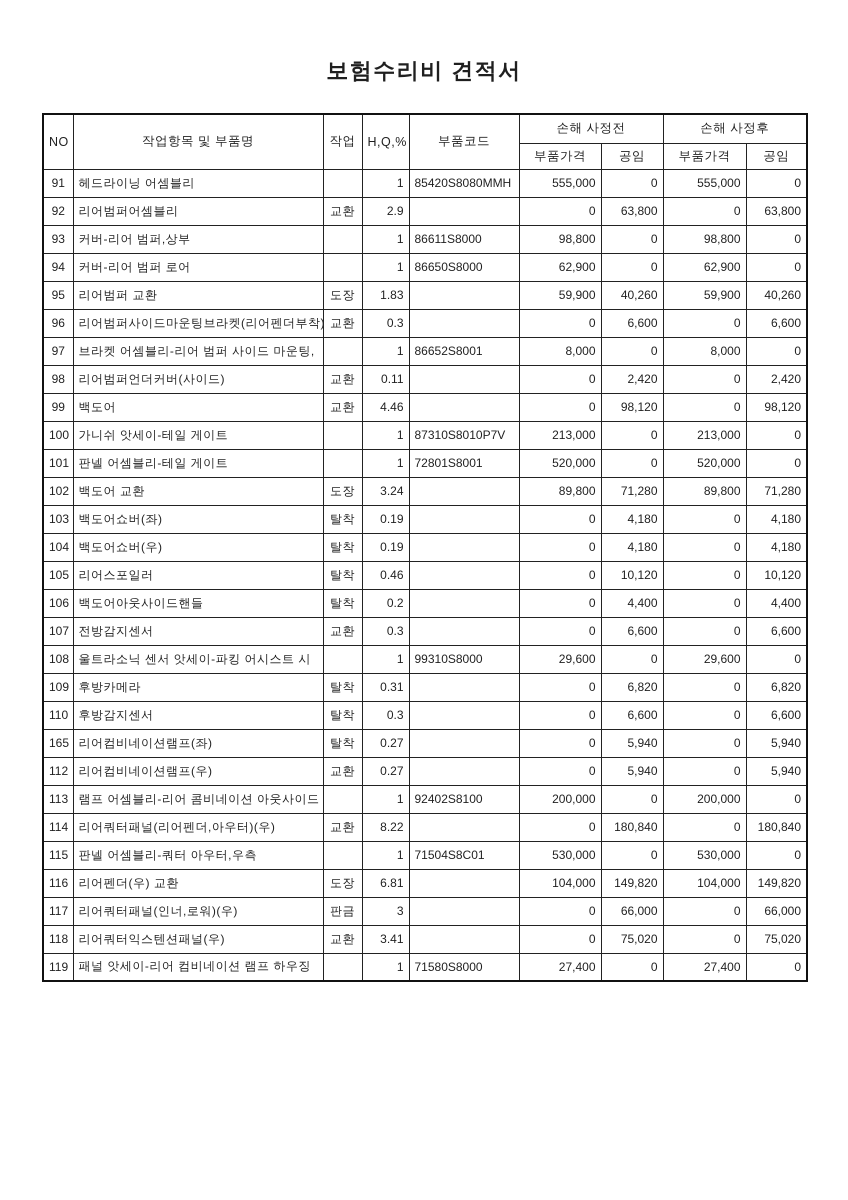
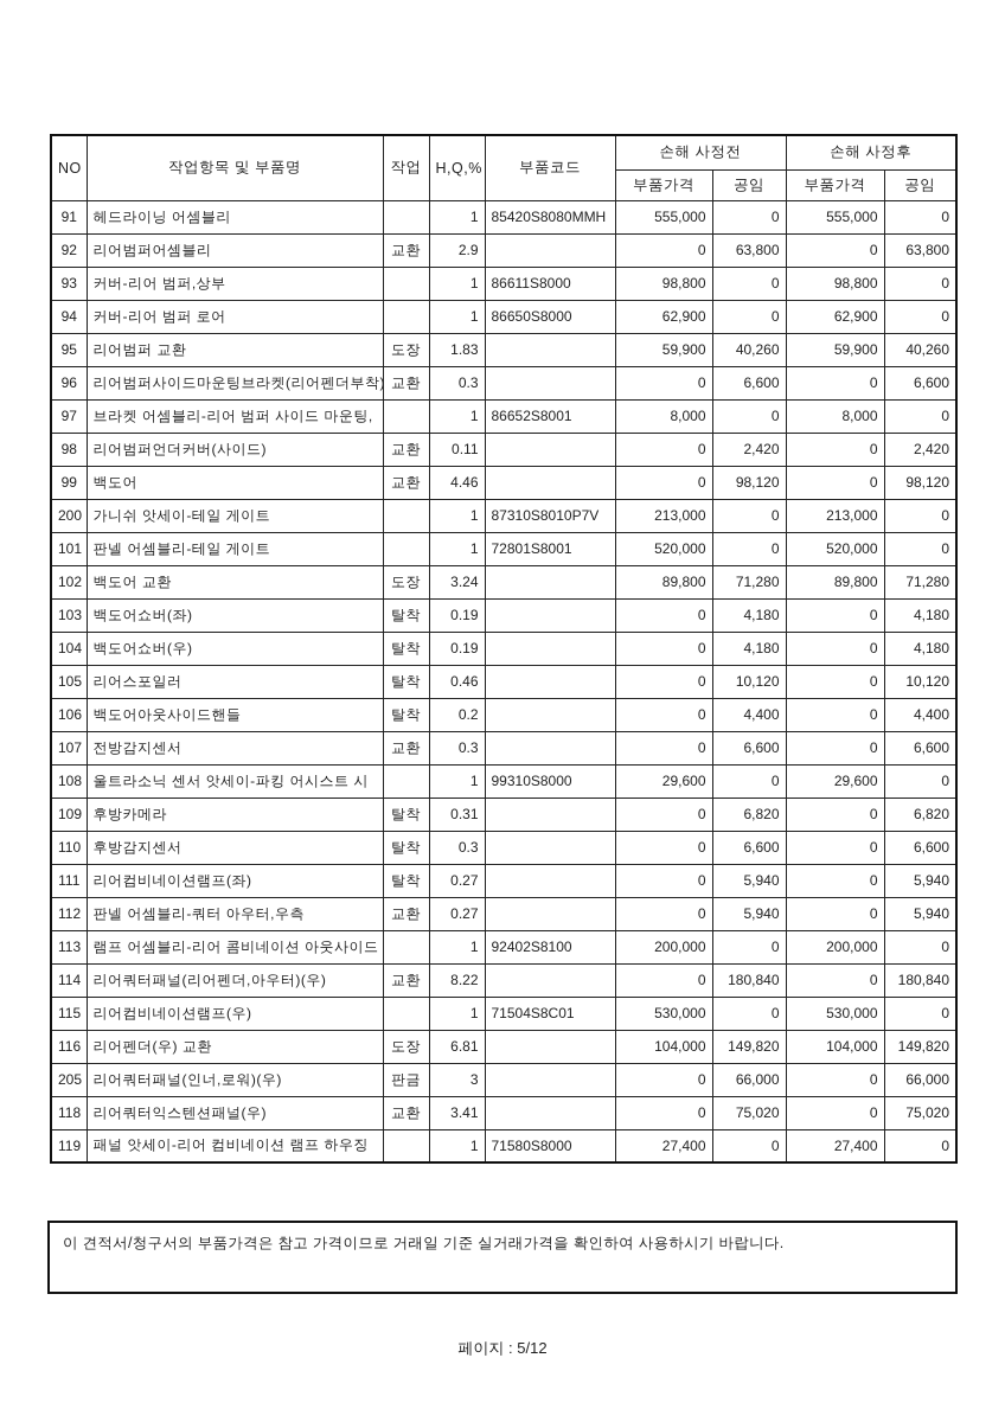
- 보험수리비 견적서
  NO	작업항목 및 부품명	작업	H,Q,%	부품코드	손해 사정전	손해 사정후
  부품가격	공임	부품가격	공임
  91	헤드라이닝 어셈블리		1	85420S8080MMH	555,000	0	555,000	0
  92	리어범퍼어셈블리	교환	2.9		0	63,800	0	63,800
  93	커버-리어 범퍼,상부		1	86611S8000	98,800	0	98,800	0
  94	커버-리어 범퍼 로어		1	86650S8000	62,900	0	62,900	0
  95	리어범퍼 교환	도장	1.83		59,900	40,260	59,900	40,260
  96	리어범퍼사이드마운팅브라켓(리어펜더부착)	교환	0.3		0	6,600	0	6,600
  97	브라켓 어셈블리-리어 범퍼 사이드 마운팅,		1	86652S8001	8,000	0	8,000	0
  98	리어범퍼언더커버(사이드)	교환	0.11		0	2,420	0	2,420
  99	백도어	교환	4.46		0	98,120	0	98,120
- 100	가니쉬 앗세이-테일 게이트		1	87310S8010P7V	213,000	0	213,000	0
+ 200	가니쉬 앗세이-테일 게이트		1	87310S8010P7V	213,000	0	213,000	0
  101	판넬 어셈블리-테일 게이트		1	72801S8001	520,000	0	520,000	0
  102	백도어 교환	도장	3.24		89,800	71,280	89,800	71,280
  103	백도어쇼버(좌)	탈착	0.19		0	4,180	0	4,180
  104	백도어쇼버(우)	탈착	0.19		0	4,180	0	4,180
  105	리어스포일러	탈착	0.46		0	10,120	0	10,120
  106	백도어아웃사이드핸들	탈착	0.2		0	4,400	0	4,400
  107	전방감지센서	교환	0.3		0	6,600	0	6,600
  108	울트라소닉 센서 앗세이-파킹 어시스트 시		1	99310S8000	29,600	0	29,600	0
  109	후방카메라	탈착	0.31		0	6,820	0	6,820
  110	후방감지센서	탈착	0.3		0	6,600	0	6,600
- 165	리어컴비네이션램프(좌)	탈착	0.27		0	5,940	0	5,940
+ 111	리어컴비네이션램프(좌)	탈착	0.27		0	5,940	0	5,940
- 112	리어컴비네이션램프(우)	교환	0.27		0	5,940	0	5,940
+ 112	판넬 어셈블리-쿼터 아우터,우측	교환	0.27		0	5,940	0	5,940
  113	램프 어셈블리-리어 콤비네이션 아웃사이드		1	92402S8100	200,000	0	200,000	0
  114	리어쿼터패널(리어펜더,아우터)(우)	교환	8.22		0	180,840	0	180,840
- 115	판넬 어셈블리-쿼터 아우터,우측		1	71504S8C01	530,000	0	530,000	0
+ 115	리어컴비네이션램프(우)		1	71504S8C01	530,000	0	530,000	0
  116	리어펜더(우) 교환	도장	6.81		104,000	149,820	104,000	149,820
- 117	리어쿼터패널(인너,로워)(우)	판금	3		0	66,000	0	66,000
+ 205	리어쿼터패널(인너,로워)(우)	판금	3		0	66,000	0	66,000
  118	리어쿼터익스텐션패널(우)	교환	3.41		0	75,020	0	75,020
  119	패널 앗세이-리어 컴비네이션 램프 하우징		1	71580S8000	27,400	0	27,400	0
+ 이 견적서/청구서의 부품가격은 참고 가격이므로 거래일 기준 실거래가격을 확인하여 사용하시기 바랍니다.
+ 페이지 : 5/12
